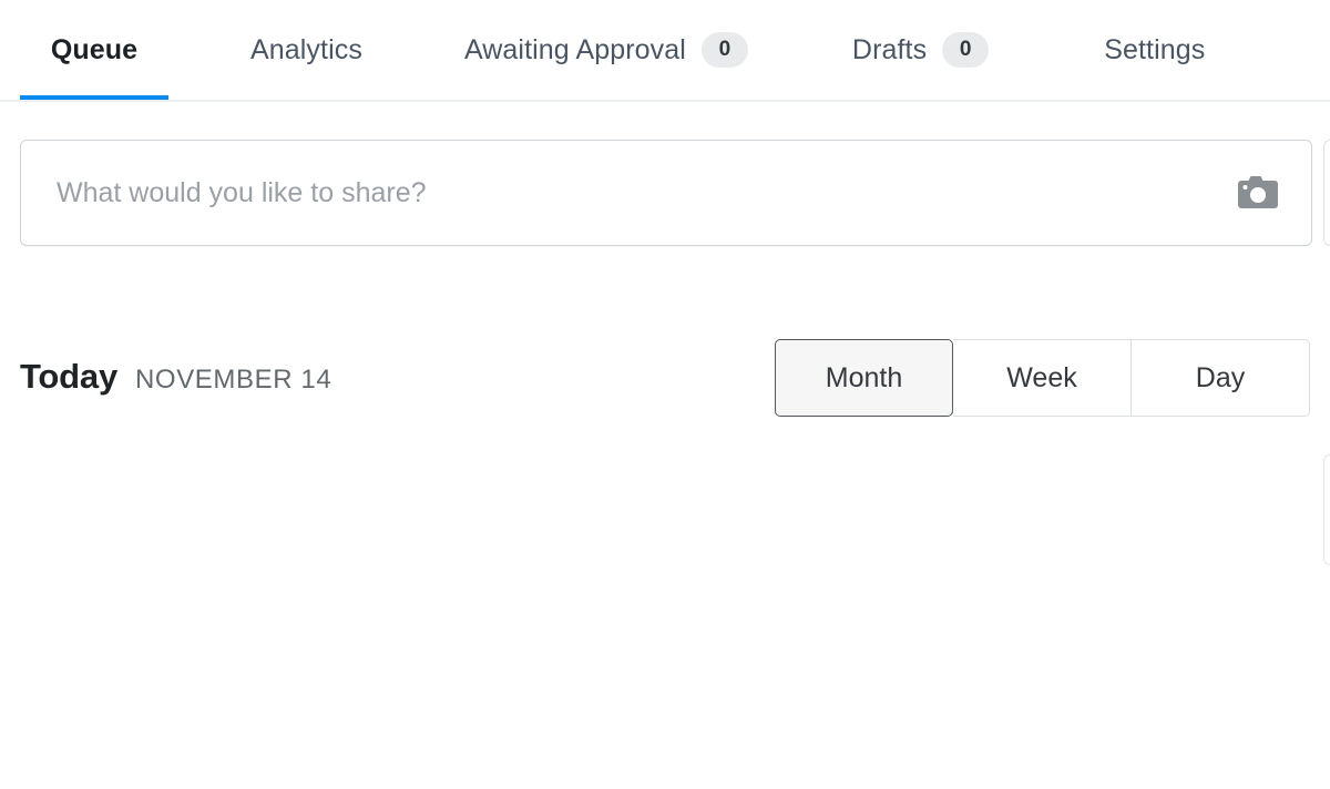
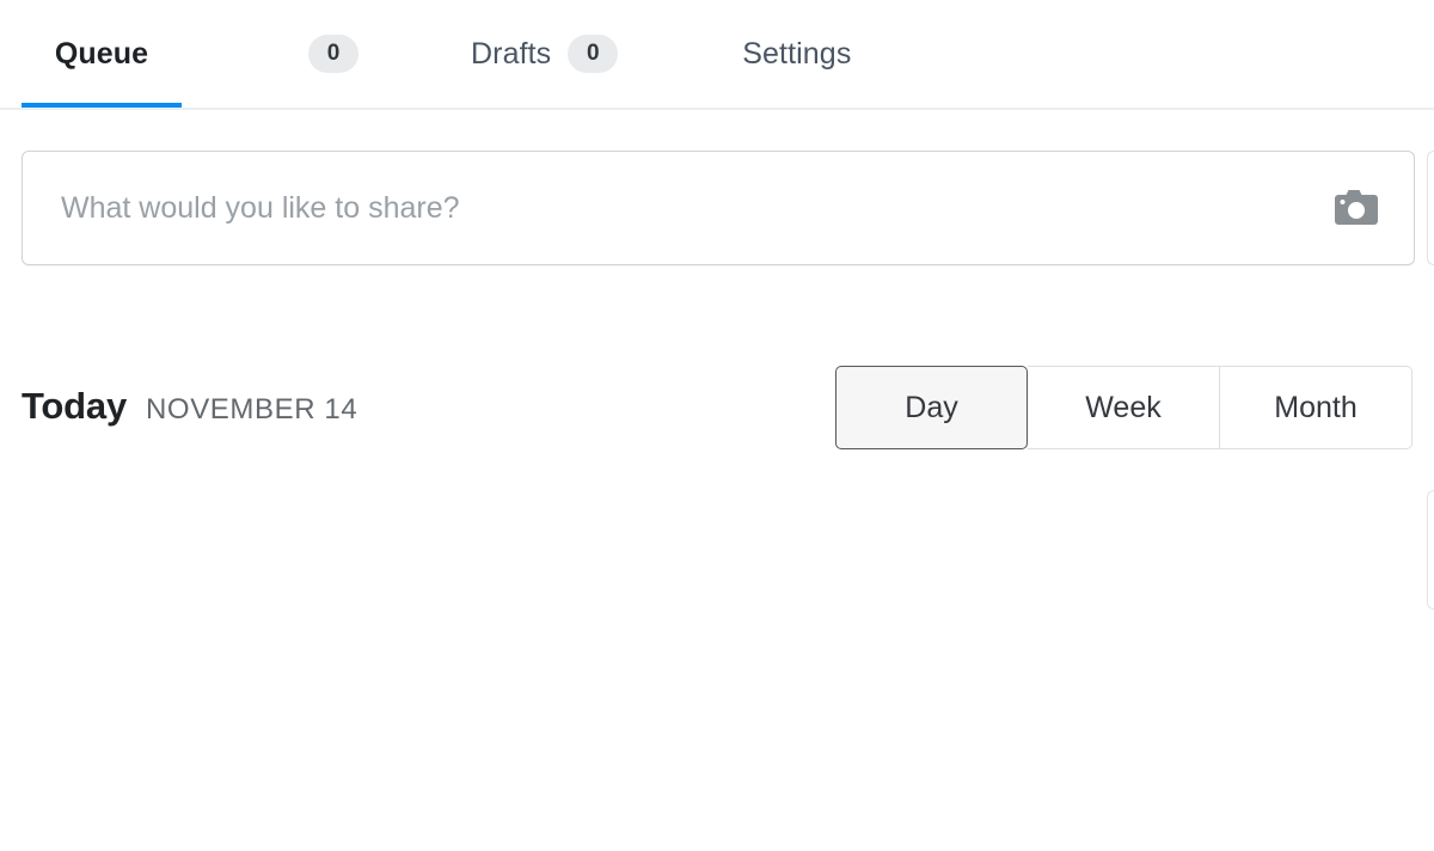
  Queue
- Analytics
- Awaiting Approval
  0
  Drafts
  0
  Settings
  What would you like to share?
  Today
  NOVEMBER 14
- Month
+ Day
  Week
- Day
+ Month
